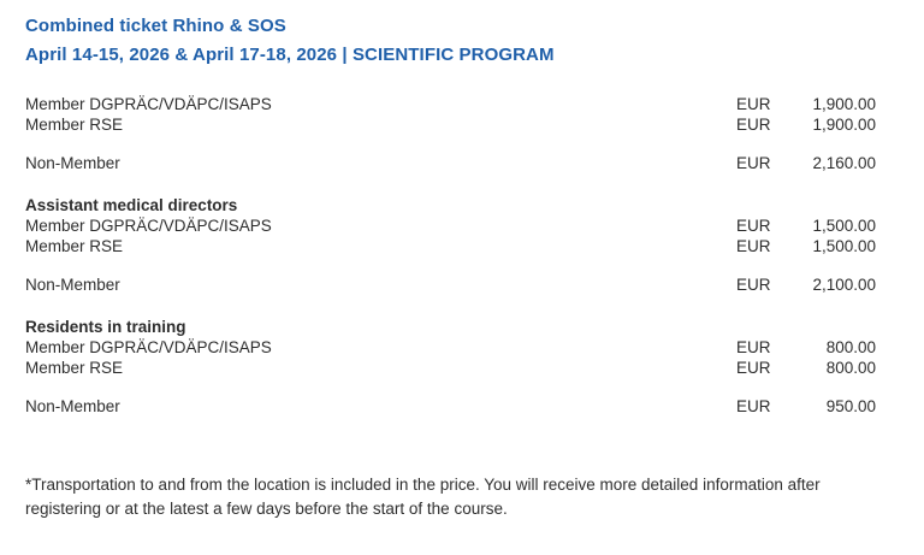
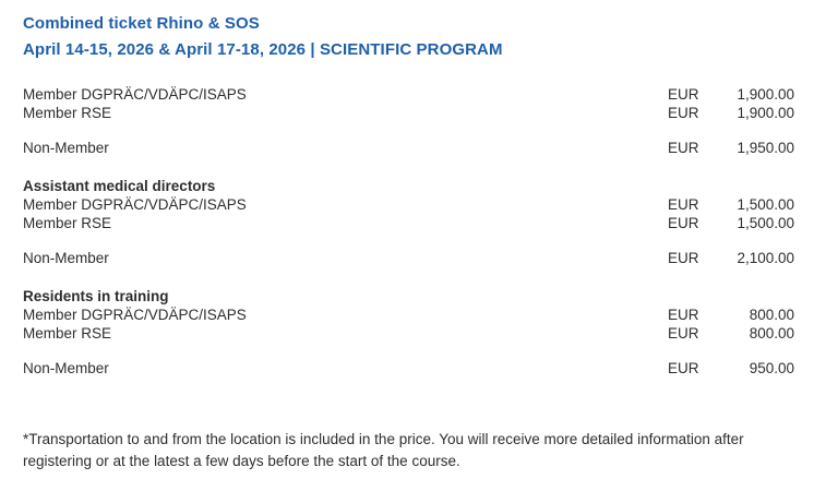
  Combined ticket Rhino & SOS
  April 14-15, 2026 & April 17-18, 2026 | SCIENTIFIC PROGRAM
  Member DGPRÄC/VDÄPC/ISAPS
  EUR
  1,900.00
  Member RSE
  EUR
  1,900.00
  Non-Member
  EUR
- 2,160.00
+ 1,950.00
  Assistant medical directors
  Member DGPRÄC/VDÄPC/ISAPS
  EUR
  1,500.00
  Member RSE
  EUR
  1,500.00
  Non-Member
  EUR
  2,100.00
  Residents in training
  Member DGPRÄC/VDÄPC/ISAPS
  EUR
  800.00
  Member RSE
  EUR
  800.00
  Non-Member
  EUR
  950.00
  *Transportation to and from the location is included in the price. You will receive more detailed information after registering or at the latest a few days before the start of the course.
